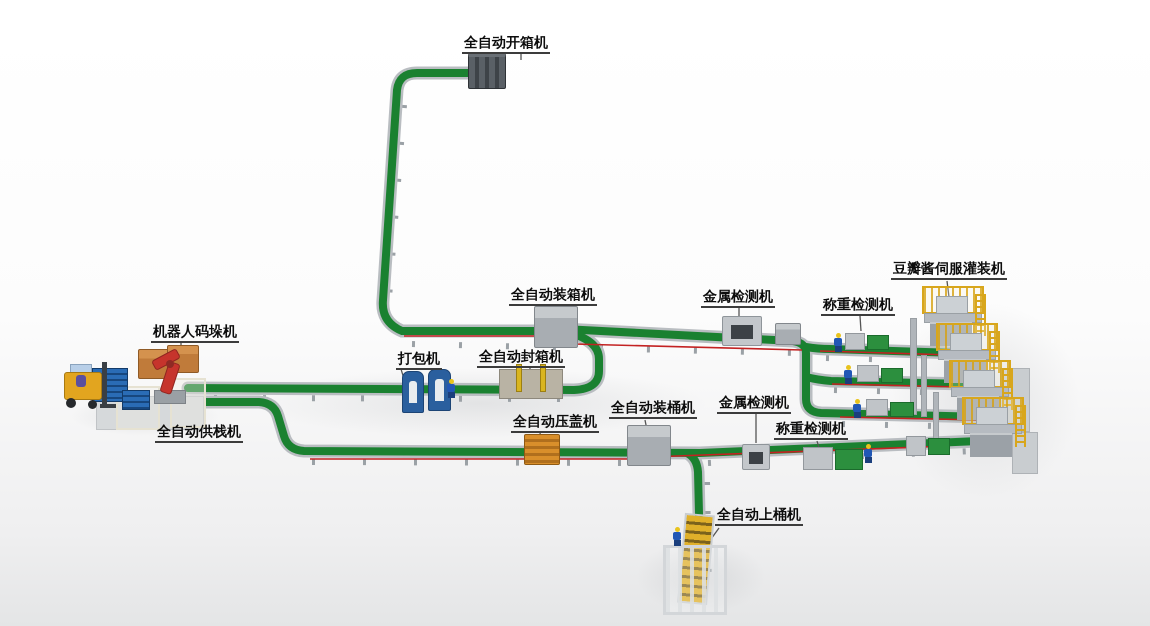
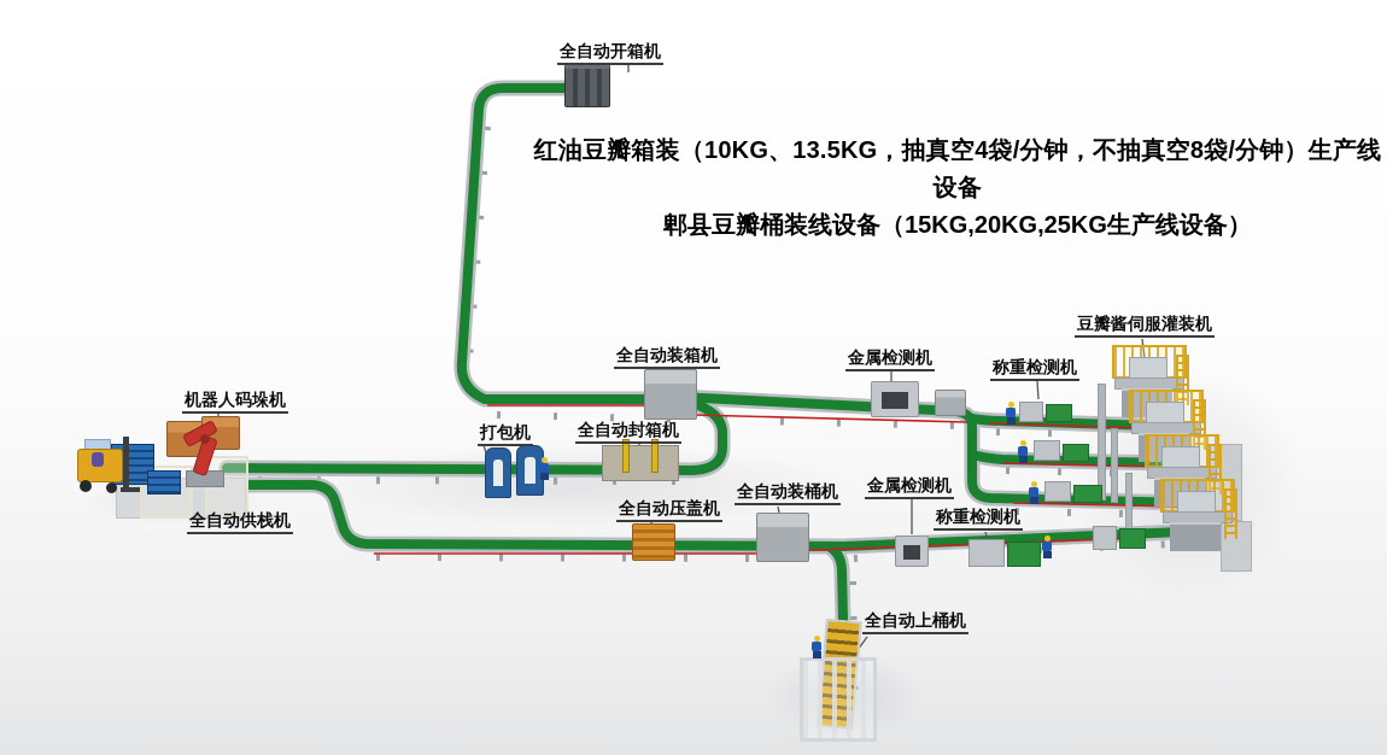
+ 红油豆瓣箱装（10KG、13.5KG，抽真空4袋/分钟，不抽真空8袋/分钟）生产线设备
+ 郫县豆瓣桶装线设备（15KG,20KG,25KG生产线设备）
  全自动开箱机
  机器人码垛机
  全自动供栈机
  打包机
  全自动封箱机
  全自动装箱机
  全自动压盖机
  全自动装桶机
  金属检测机
  称重检测机
  豆瓣酱伺服灌装机
  金属检测机
  称重检测机
  全自动上桶机
